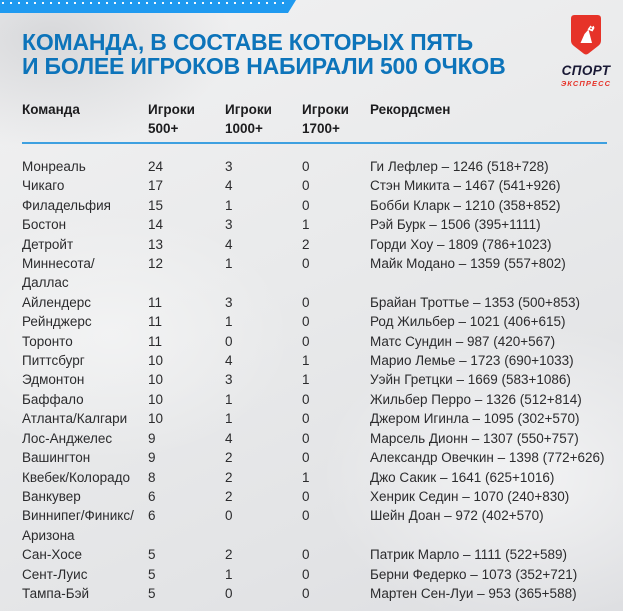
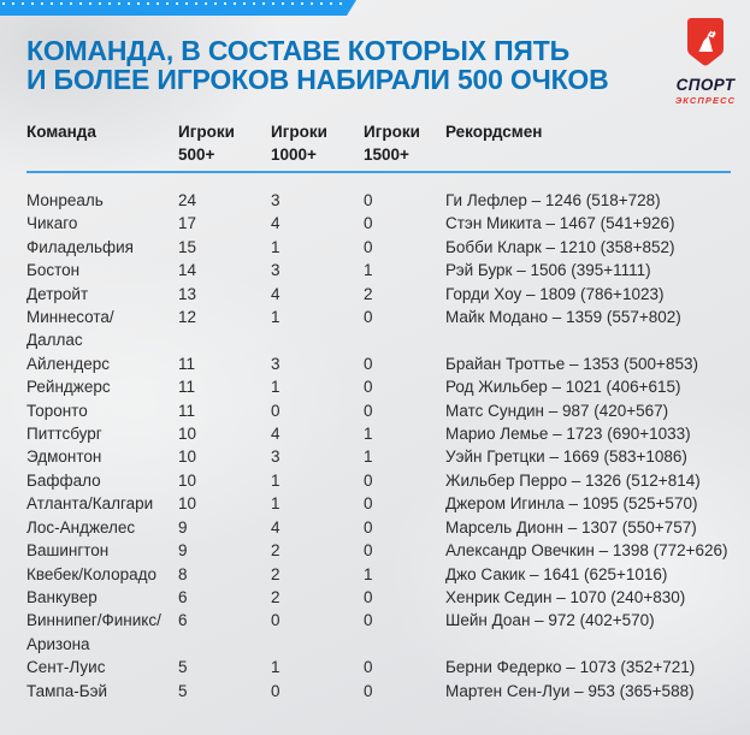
  КОМАНДА, В СОСТАВЕ КОТОРЫХ ПЯТЬ
  И БОЛЕЕ ИГРОКОВ НАБИРАЛИ 500 ОЧКОВ
  СПОРТ
  ЭКСПРЕСС
- Команда	Игроки 500+	Игроки 1000+	Игроки 1700+	Рекордсмен
+ Команда	Игроки 500+	Игроки 1000+	Игроки 1500+	Рекордсмен
  Монреаль	24	3	0	Ги Лефлер – 1246 (518+728)
  Чикаго	17	4	0	Стэн Микита – 1467 (541+926)
  Филадельфия	15	1	0	Бобби Кларк – 1210 (358+852)
  Бостон	14	3	1	Рэй Бурк – 1506 (395+1111)
  Детройт	13	4	2	Горди Хоу – 1809 (786+1023)
  Миннесота/ Даллас	12	1	0	Майк Модано – 1359 (557+802)
  Айлендерс	11	3	0	Брайан Троттье – 1353 (500+853)
  Рейнджерс	11	1	0	Род Жильбер – 1021 (406+615)
  Торонто	11	0	0	Матс Сундин – 987 (420+567)
  Питтсбург	10	4	1	Марио Лемье – 1723 (690+1033)
  Эдмонтон	10	3	1	Уэйн Гретцки – 1669 (583+1086)
  Баффало	10	1	0	Жильбер Перро – 1326 (512+814)
- Атланта/Калгари	10	1	0	Джером Игинла – 1095 (302+570)
+ Атланта/Калгари	10	1	0	Джером Игинла – 1095 (525+570)
  Лос-Анджелес	9	4	0	Марсель Дионн – 1307 (550+757)
  Вашингтон	9	2	0	Александр Овечкин – 1398 (772+626)
  Квебек/Колорадо	8	2	1	Джо Сакик – 1641 (625+1016)
  Ванкувер	6	2	0	Хенрик Седин – 1070 (240+830)
  Виннипег/Финикс/ Аризона	6	0	0	Шейн Доан – 972 (402+570)
- Сан-Хосе	5	2	0	Патрик Марло – 1111 (522+589)
  Сент-Луис	5	1	0	Берни Федерко – 1073 (352+721)
  Тампа-Бэй	5	0	0	Мартен Сен-Луи – 953 (365+588)
